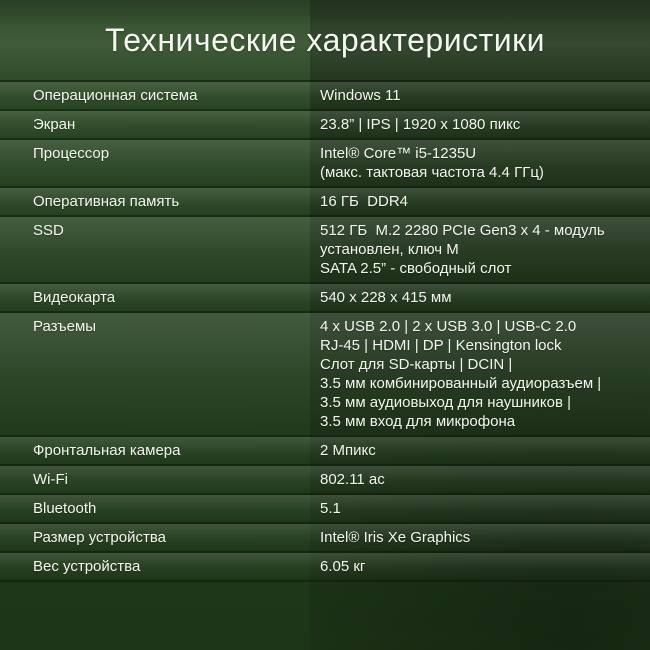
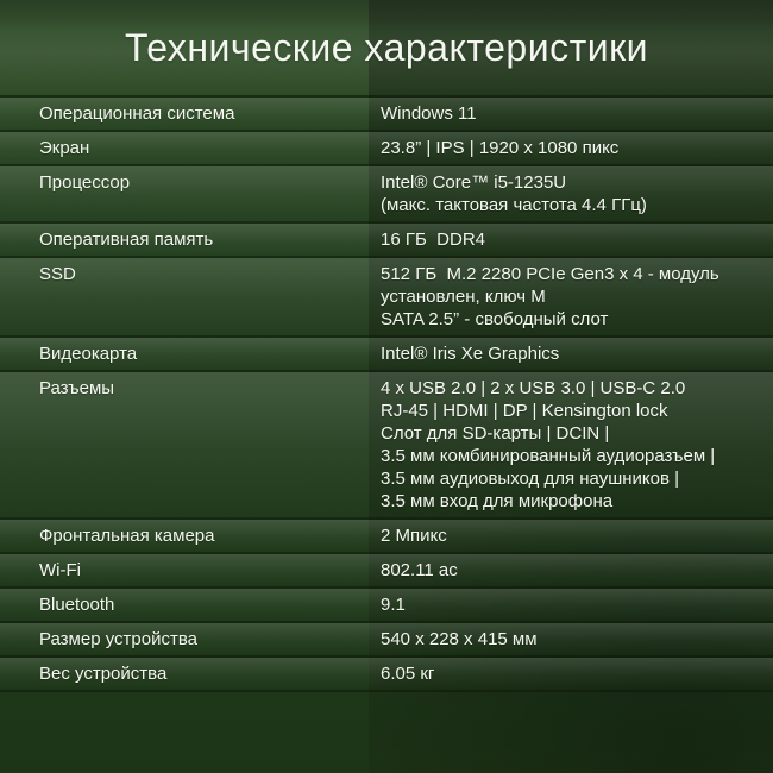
  Технические характеристики
  Операционная система
  Windows 11
  Экран
  23.8” | IPS | 1920 x 1080 пикс
  Процессор
  Intel® Core™ i5-1235U
  (макс. тактовая частота 4.4 ГГц)
  Оперативная память
  16 ГБ DDR4
  SSD
  512 ГБ M.2 2280 PCIe Gen3 x 4 - модуль
  установлен, ключ M
  SATA 2.5” - свободный слот
  Видеокарта
- 540 x 228 x 415 мм
+ Intel® Iris Xe Graphics
  Разъемы
  4 x USB 2.0 | 2 x USB 3.0 | USB-C 2.0
  RJ-45 | HDMI | DP | Kensington lock
  Слот для SD-карты | DCIN |
  3.5 мм комбинированный аудиоразъем |
  3.5 мм аудиовыход для наушников |
  3.5 мм вход для микрофона
  Фронтальная камера
  2 Мпикс
  Wi-Fi
  802.11 ac
  Bluetooth
- 5.1
+ 9.1
  Размер устройства
- Intel® Iris Xe Graphics
+ 540 x 228 x 415 мм
  Вес устройства
  6.05 кг
